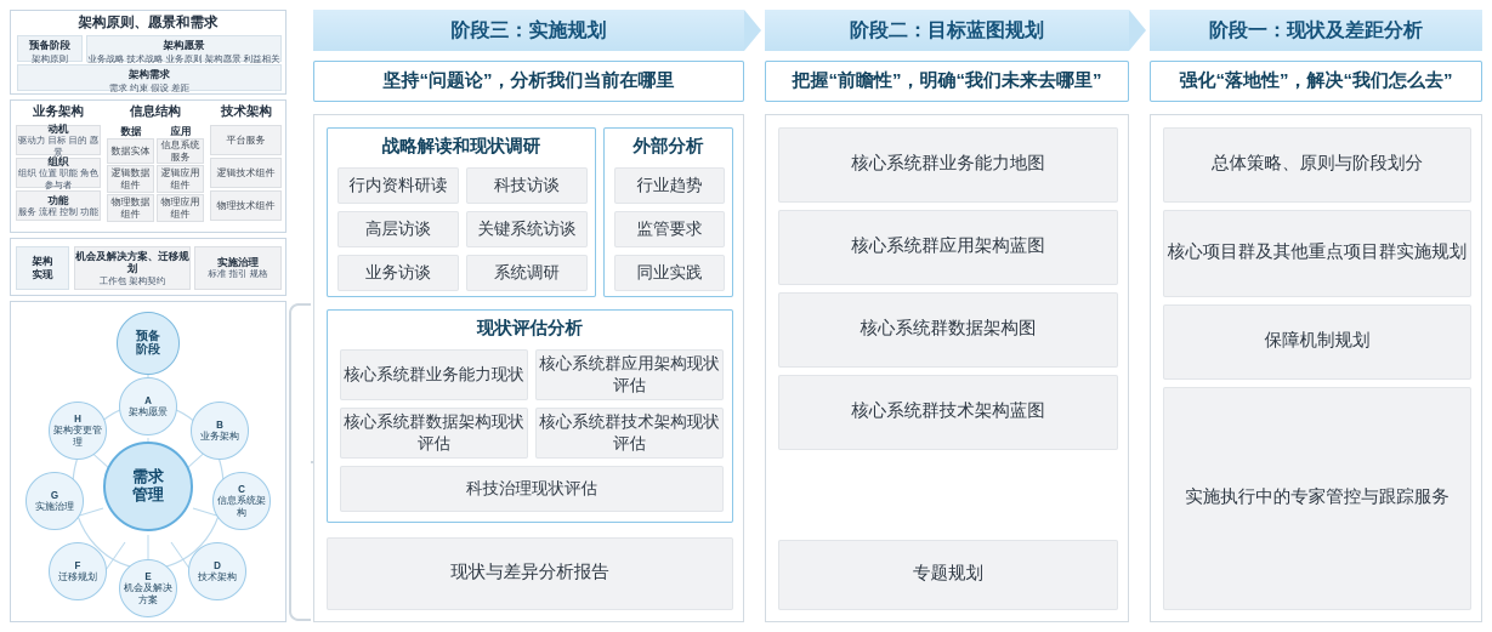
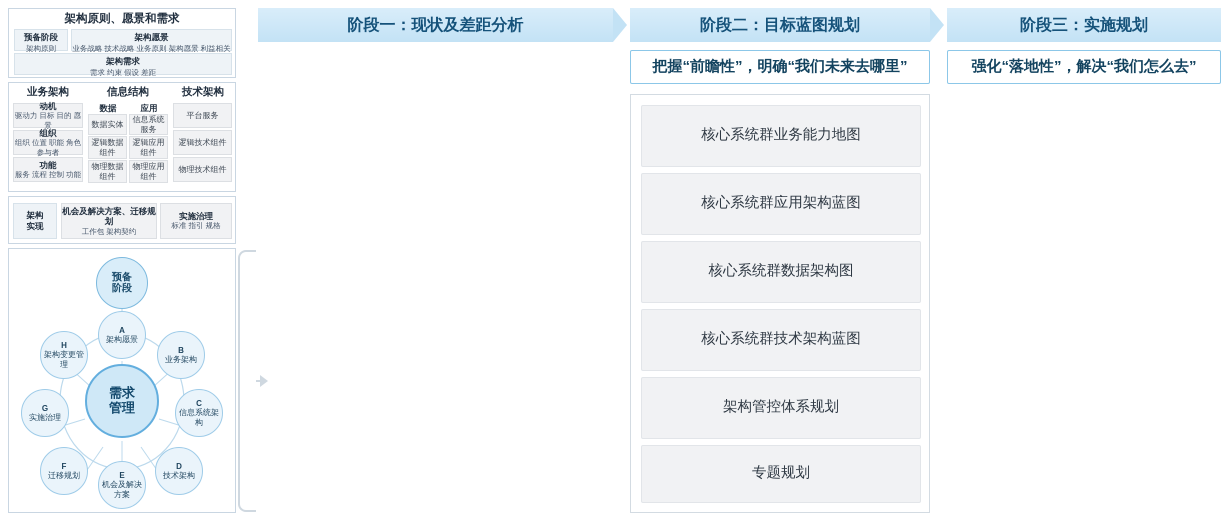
  架构原则、愿景和需求
  预备阶段
  架构原则
  架构愿景
  业务战略 技术战略 业务原则 架构愿景 利益相关
  架构需求
  需求 约束 假设 差距
  业务架构
  信息结构
  技术架构
  动机
  驱动力 目标 目的 愿景
  组织
  组织 位置 职能 角色 参与者
  功能
  服务 流程 控制 功能
  数据
  数据实体
  逻辑数据组件
  物理数据组件
  应用
  信息系统服务
  逻辑应用组件
  物理应用组件
  平台服务
  逻辑技术组件
  物理技术组件
  架构
  实现
  机会及解决方案、迁移规划
  工作包 架构契约
  实施治理
  标准 指引 规格
  预备
  阶段
  A
  架构愿景
  B
  业务架构
  C
  信息系统架构
  D
  技术架构
  E
  机会及解决方案
  F
  迁移规划
  G
  实施治理
  H
  架构变更管理
  需求
  管理
- 阶段三：实施规划
+ 阶段一：现状及差距分析
  阶段二：目标蓝图规划
- 阶段一：现状及差距分析
+ 阶段三：实施规划
- 坚持“问题论”，分析我们当前在哪里
- 战略解读和现状调研
- 行内资料研读
- 科技访谈
- 高层访谈
- 关键系统访谈
- 业务访谈
- 系统调研
- 外部分析
- 行业趋势
- 监管要求
- 同业实践
- 现状评估分析
- 核心系统群业务能力现状
- 核心系统群应用架构现状评估
- 核心系统群数据架构现状评估
- 核心系统群技术架构现状评估
- 科技治理现状评估
- 现状与差异分析报告
  把握“前瞻性”，明确“我们未来去哪里”
  核心系统群业务能力地图
  核心系统群应用架构蓝图
  核心系统群数据架构图
  核心系统群技术架构蓝图
+ 架构管控体系规划
  专题规划
  强化“落地性”，解决“我们怎么去”
- 总体策略、原则与阶段划分
- 核心项目群及其他重点项目群实施规划
- 保障机制规划
- 实施执行中的专家管控与跟踪服务
